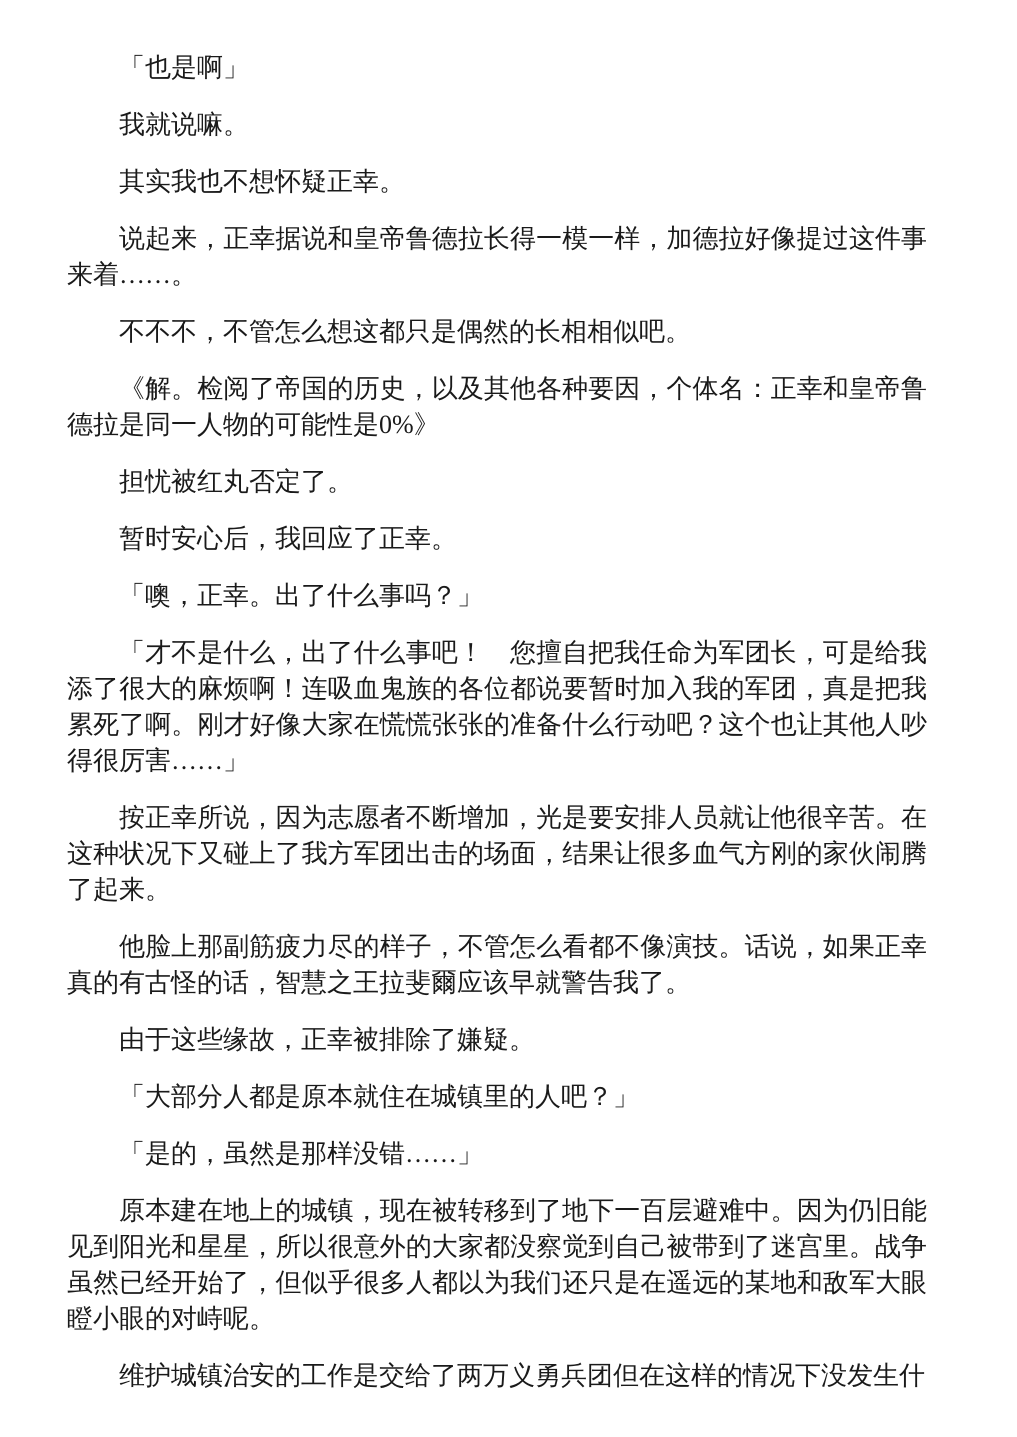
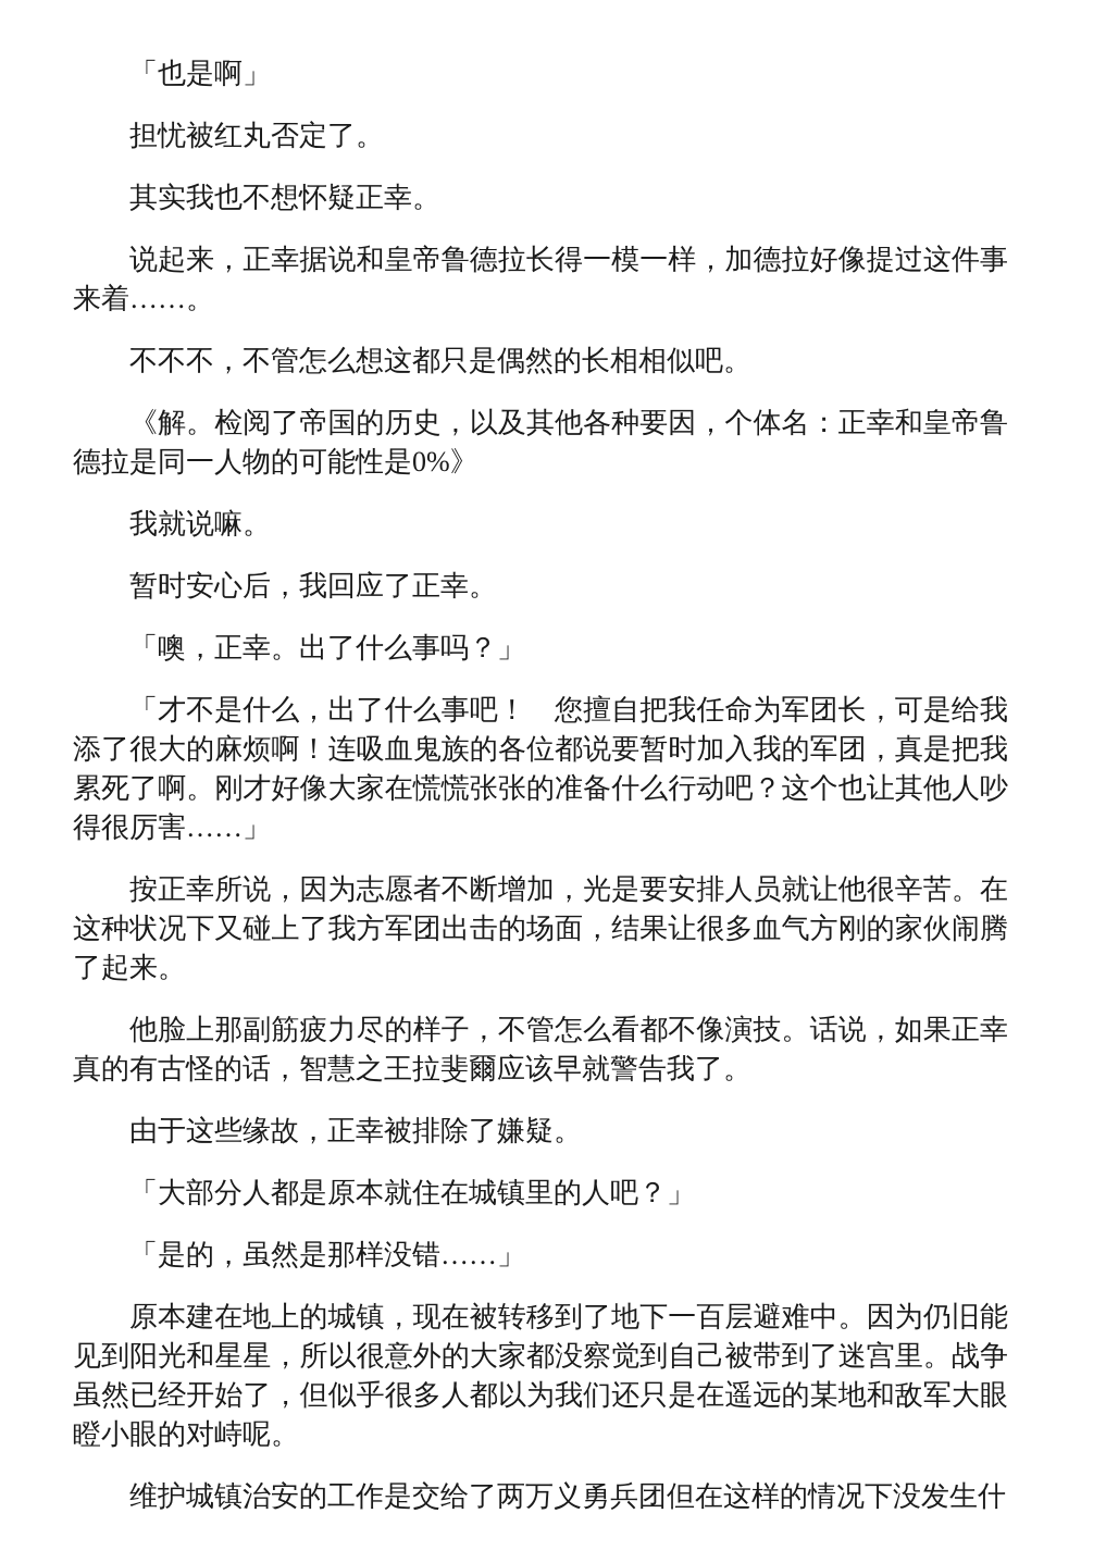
  「也是啊」
- 我就说嘛。
+ 担忧被红丸否定了。
  其实我也不想怀疑正幸。
  说起来，正幸据说和皇帝鲁德拉长得一模一样，加德拉好像提过这件事来着……。
  不不不，不管怎么想这都只是偶然的长相相似吧。
  《解。检阅了帝国的历史，以及其他各种要因，个体名：正幸和皇帝鲁德拉是同一人物的可能性是0%》
- 担忧被红丸否定了。
+ 我就说嘛。
  暂时安心后，我回应了正幸。
  「噢，正幸。出了什么事吗？」
  「才不是什么，出了什么事吧！ 您擅自把我任命为军团长，可是给我添了很大的麻烦啊！连吸血鬼族的各位都说要暂时加入我的军团，真是把我累死了啊。刚才好像大家在慌慌张张的准备什么行动吧？这个也让其他人吵得很厉害……」
  按正幸所说，因为志愿者不断增加，光是要安排人员就让他很辛苦。在这种状况下又碰上了我方军团出击的场面，结果让很多血气方刚的家伙闹腾了起来。
  他脸上那副筋疲力尽的样子，不管怎么看都不像演技。话说，如果正幸真的有古怪的话，智慧之王拉斐爾应该早就警告我了。
  由于这些缘故，正幸被排除了嫌疑。
  「大部分人都是原本就住在城镇里的人吧？」
  「是的，虽然是那样没错……」
  原本建在地上的城镇，现在被转移到了地下一百层避难中。因为仍旧能见到阳光和星星，所以很意外的大家都没察觉到自己被带到了迷宫里。战争虽然已经开始了，但似乎很多人都以为我们还只是在遥远的某地和敌军大眼瞪小眼的对峙呢。
  维护城镇治安的工作是交给了两万义勇兵团但在这样的情况下没发生什
